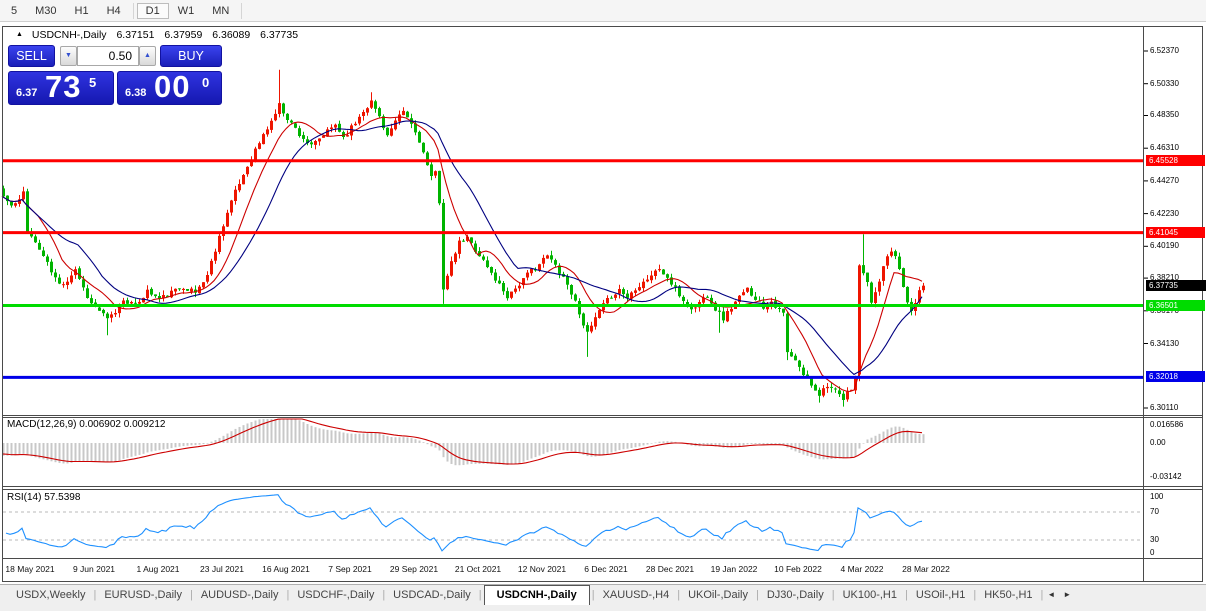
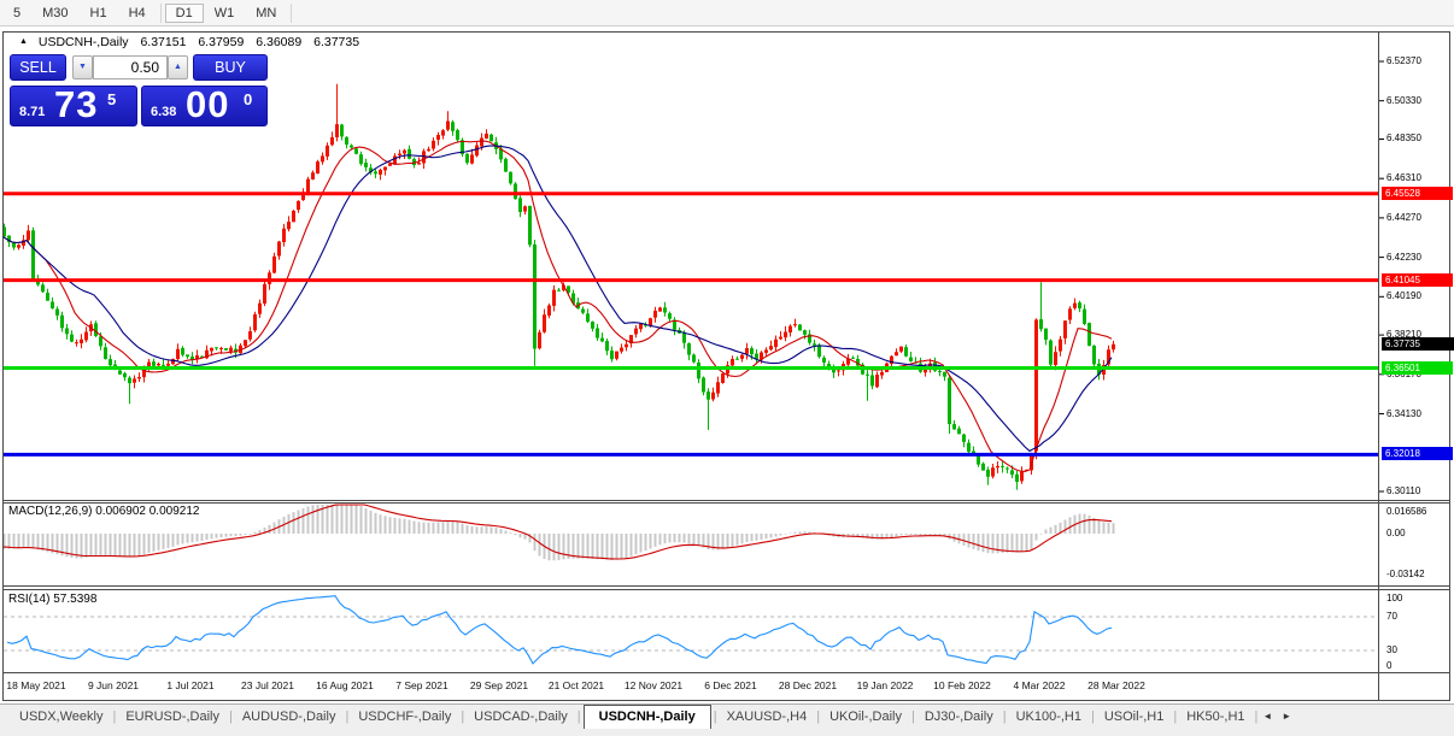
  5
  M30
  H1
  H4
  D1
  W1
  MN
  USDCNH-,Daily 6.37151 6.37959 6.36089 6.37735
  SELL
  0.50
  BUY
- 6.37
+ 8.71
  73
  5
  6.38
  00
  0
  MACD(12,26,9) 0.006902 0.009212
  RSI(14) 57.5398
  6.52370
  6.50330
  6.48350
  6.46310
  6.44270
  6.42230
  6.40190
  6.38210
  6.34130
  6.30110
  6.45528
  6.41045
  6.36501
  6.32018
  6.37735
  0.016586
  0.00
  -0.03142
  100
  70
  30
  0
  18 May 2021
  9 Jun 2021
- 1 Aug 2021
+ 1 Jul 2021
  23 Jul 2021
  16 Aug 2021
  7 Sep 2021
  29 Sep 2021
  21 Oct 2021
  12 Nov 2021
  6 Dec 2021
  28 Dec 2021
  19 Jan 2022
  10 Feb 2022
  4 Mar 2022
  28 Mar 2022
  USDX,Weekly
  |
  EURUSD-,Daily
  |
  AUDUSD-,Daily
  |
  USDCHF-,Daily
  |
  USDCAD-,Daily
  |
  USDCNH-,Daily
  |
  XAUUSD-,H4
  |
  UKOil-,Daily
  |
  DJ30-,Daily
  |
  UK100-,H1
  |
  USOil-,H1
  |
  HK50-,H1
  |
  ◄
  ►
